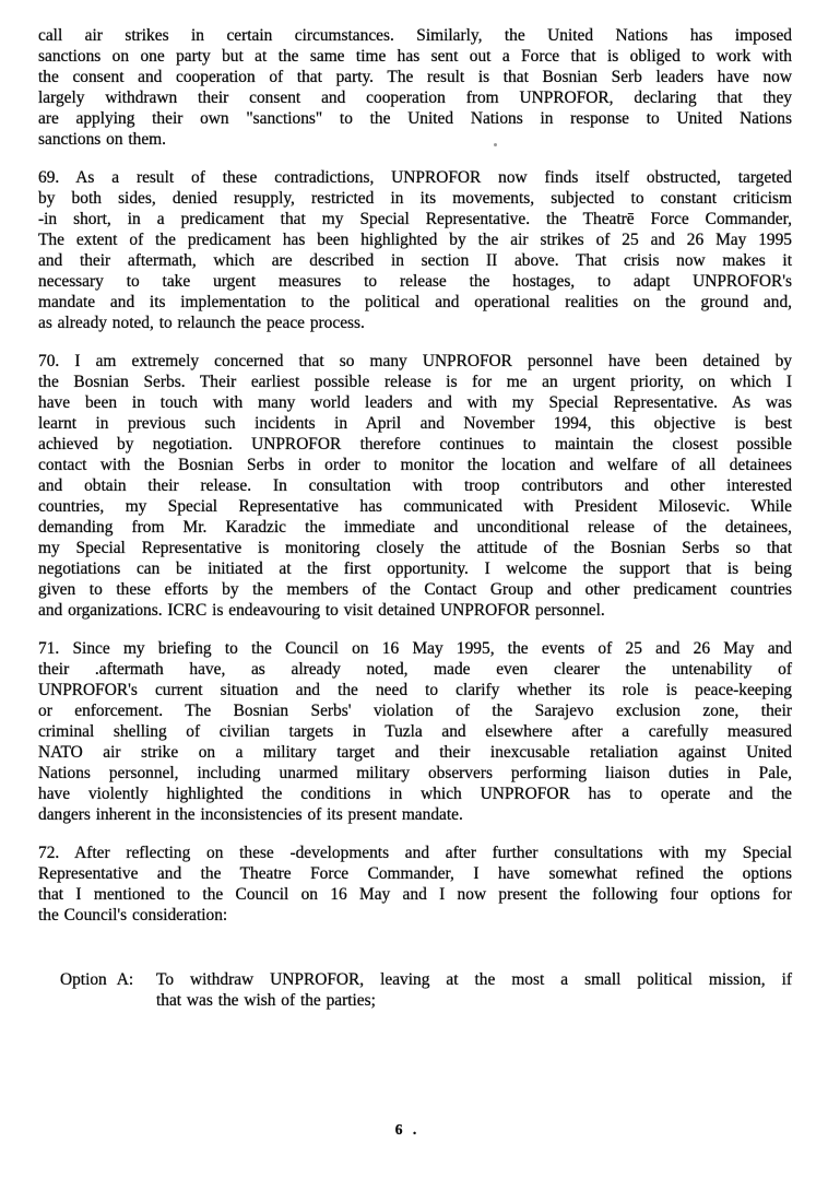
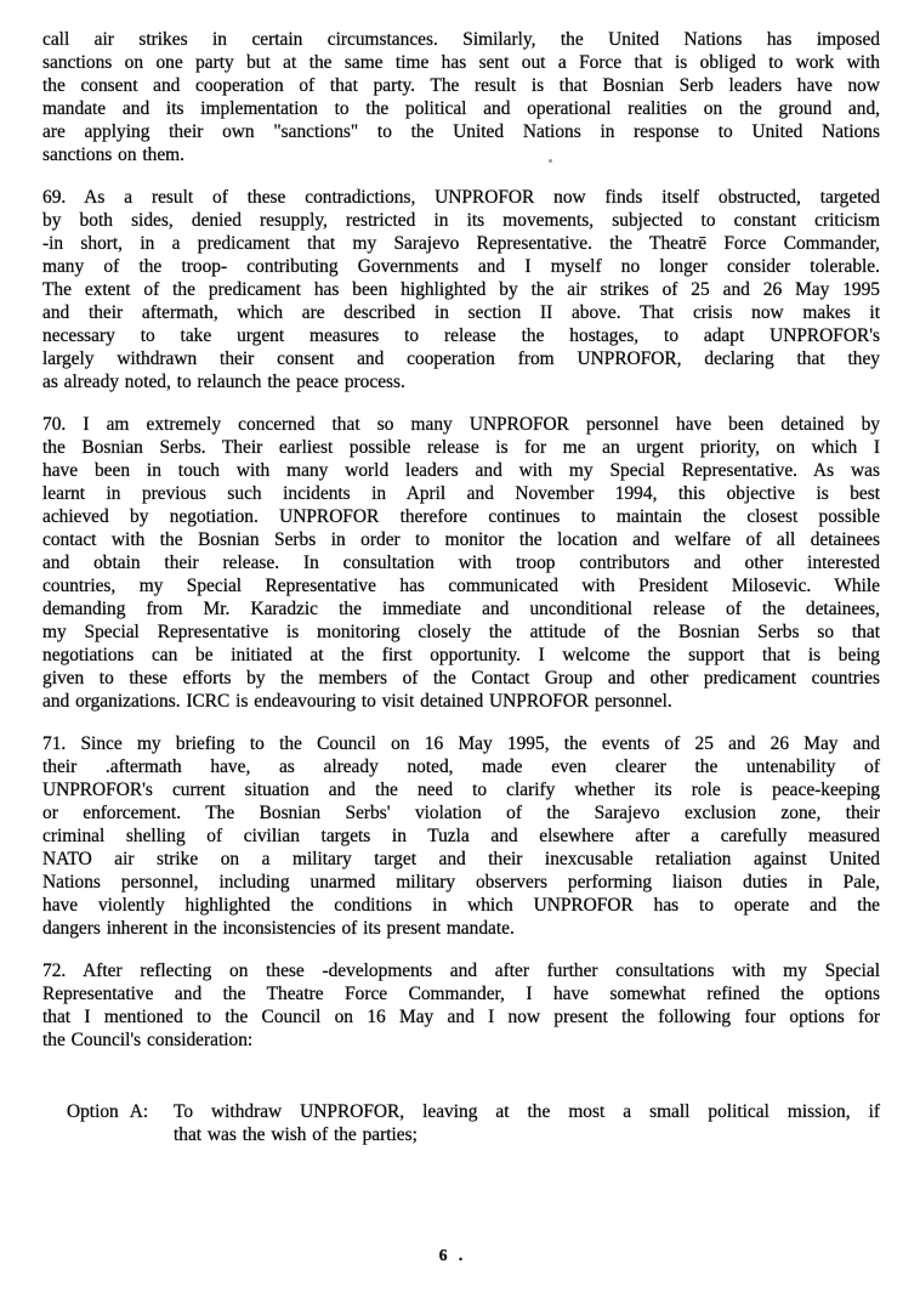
  call air strikes in certain circumstances. Similarly, the United Nations has imposed
  sanctions on one party but at the same time has sent out a Force that is obliged to work with
  the consent and cooperation of that party. The result is that Bosnian Serb leaders have now
- largely withdrawn their consent and cooperation from UNPROFOR, declaring that they
+ mandate and its implementation to the political and operational realities on the ground and,
  are applying their own "sanctions" to the United Nations in response to United Nations
  sanctions on them.
  69. As a result of these contradictions, UNPROFOR now finds itself obstructed, targeted
  by both sides, denied resupply, restricted in its movements, subjected to constant criticism
- -in short, in a predicament that my Special Representative. the Theatrē Force Commander,
+ -in short, in a predicament that my Sarajevo Representative. the Theatrē Force Commander,
+ many of the troop- contributing Governments and I myself no longer consider tolerable.
  The extent of the predicament has been highlighted by the air strikes of 25 and 26 May 1995
  and their aftermath, which are described in section II above. That crisis now makes it
  necessary to take urgent measures to release the hostages, to adapt UNPROFOR's
- mandate and its implementation to the political and operational realities on the ground and,
+ largely withdrawn their consent and cooperation from UNPROFOR, declaring that they
  as already noted, to relaunch the peace process.
  70. I am extremely concerned that so many UNPROFOR personnel have been detained by
  the Bosnian Serbs. Their earliest possible release is for me an urgent priority, on which I
  have been in touch with many world leaders and with my Special Representative. As was
  learnt in previous such incidents in April and November 1994, this objective is best
  achieved by negotiation. UNPROFOR therefore continues to maintain the closest possible
  contact with the Bosnian Serbs in order to monitor the location and welfare of all detainees
  and obtain their release. In consultation with troop contributors and other interested
  countries, my Special Representative has communicated with President Milosevic. While
  demanding from Mr. Karadzic the immediate and unconditional release of the detainees,
  my Special Representative is monitoring closely the attitude of the Bosnian Serbs so that
  negotiations can be initiated at the first opportunity. I welcome the support that is being
  given to these efforts by the members of the Contact Group and other predicament countries
  and organizations. ICRC is endeavouring to visit detained UNPROFOR personnel.
  71. Since my briefing to the Council on 16 May 1995, the events of 25 and 26 May and
  their .aftermath have, as already noted, made even clearer the untenability of
  UNPROFOR's current situation and the need to clarify whether its role is peace-keeping
  or enforcement. The Bosnian Serbs' violation of the Sarajevo exclusion zone, their
  criminal shelling of civilian targets in Tuzla and elsewhere after a carefully measured
  NATO air strike on a military target and their inexcusable retaliation against United
  Nations personnel, including unarmed military observers performing liaison duties in Pale,
  have violently highlighted the conditions in which UNPROFOR has to operate and the
  dangers inherent in the inconsistencies of its present mandate.
  72. After reflecting on these -developments and after further consultations with my Special
  Representative and the Theatre Force Commander, I have somewhat refined the options
  that I mentioned to the Council on 16 May and I now present the following four options for
  the Council's consideration:
  Option A:
  To withdraw UNPROFOR, leaving at the most a small political mission, if
  that was the wish of the parties;
  6 .
